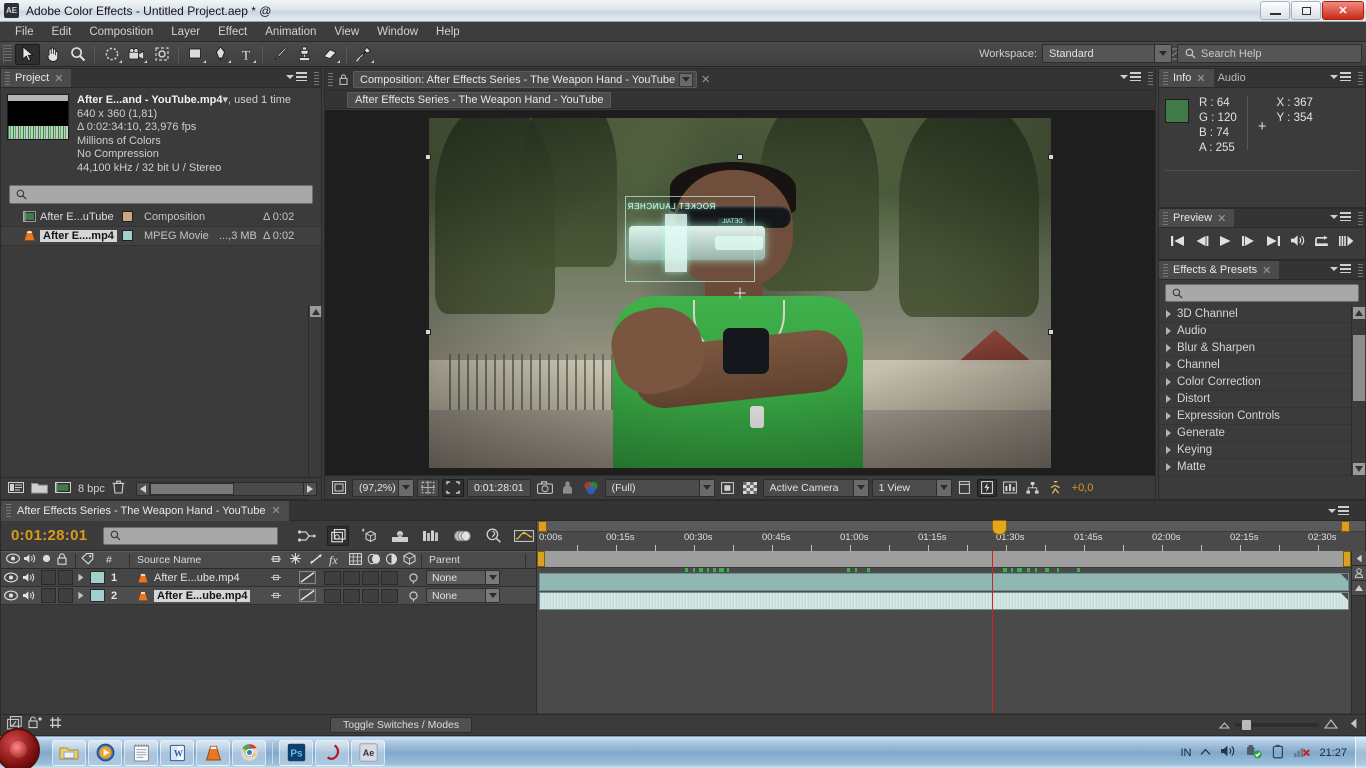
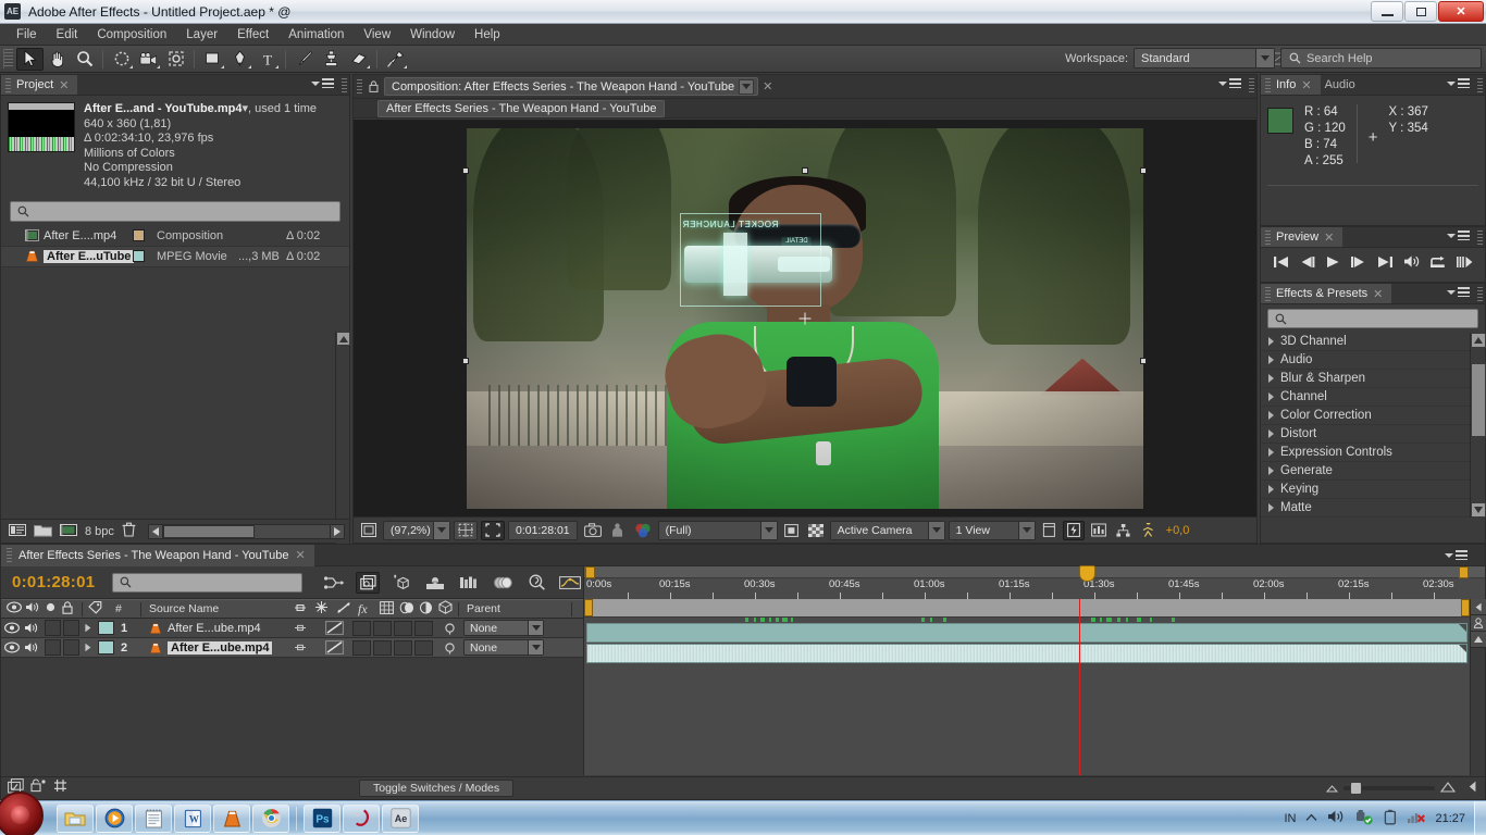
  AE
- Adobe Color Effects - Untitled Project.aep * @
+ Adobe After Effects - Untitled Project.aep * @
  ✕
  File
  Edit
  Composition
  Layer
  Effect
  Animation
  View
  Window
  Help
  T
  Workspace:
  Standard
  Search Help
  Project
  ✕
  After E...and - YouTube.mp4▾, used 1 time
  640 x 360 (1,81)
  Δ 0:02:34:10, 23,976 fps
  Millions of Colors
  No Compression
  44,100 kHz / 32 bit U / Stereo
- After E...uTube
+ After E....mp4
  Composition
  Δ 0:02
- After E....mp4
+ After E...uTube
  MPEG Movie
  ...,3 MB
  Δ 0:02
  8 bpc
  Composition: After Effects Series - The Weapon Hand - YouTube
  ✕
  After Effects Series - The Weapon Hand - YouTube
  (97,2%)
  0:01:28:01
  (Full)
  Active Camera
  1 View
  +0,0
  Info
  ✕
  Audio
  R : 64
  G : 120
  B : 74
  A : 255
  +
  X : 367
  Y : 354
  Preview
  ✕
  Effects & Presets
  ✕
  3D Channel
  Audio
  Blur & Sharpen
  Channel
  Color Correction
  Distort
  Expression Controls
  Generate
  Keying
  Matte
  After Effects Series - The Weapon Hand - YouTube
  ✕
  0:01:28:01
  0:00s
  00:15s
  00:30s
  00:45s
  01:00s
  01:15s
  01:30s
  01:45s
  02:00s
  02:15s
  02:30s
  #
  Source Name
  fx
  Parent
  1
  After E...ube.mp4
  None
  2
  After E...ube.mp4
  None
  Toggle Switches / Modes
  W
  Ps
  Ae
  IN
  21:27
